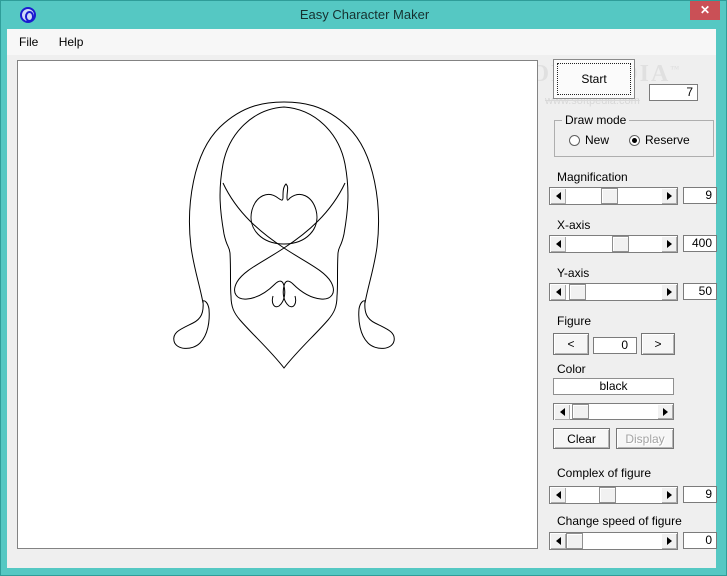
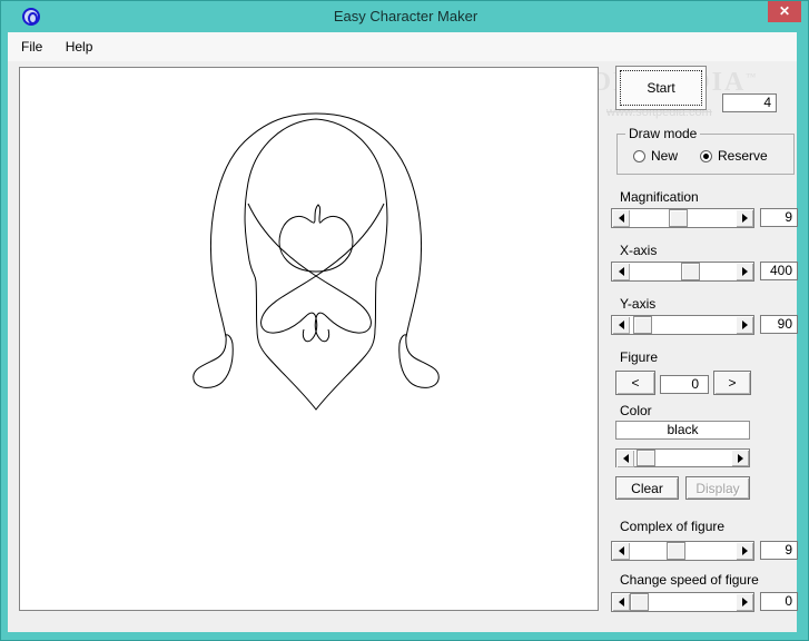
  Easy Character Maker
  ✕
  File Help
  www.softpedia.com
  Start
- 7
+ 4
  Draw mode
  New
  Reserve
  Magnification
  9
  X-axis
  400
  Y-axis
- 50
+ 90
  Figure
  <
  0
  >
  Color
  black
  Clear
  Display
  Complex of figure
  9
  Change speed of figure
  0
